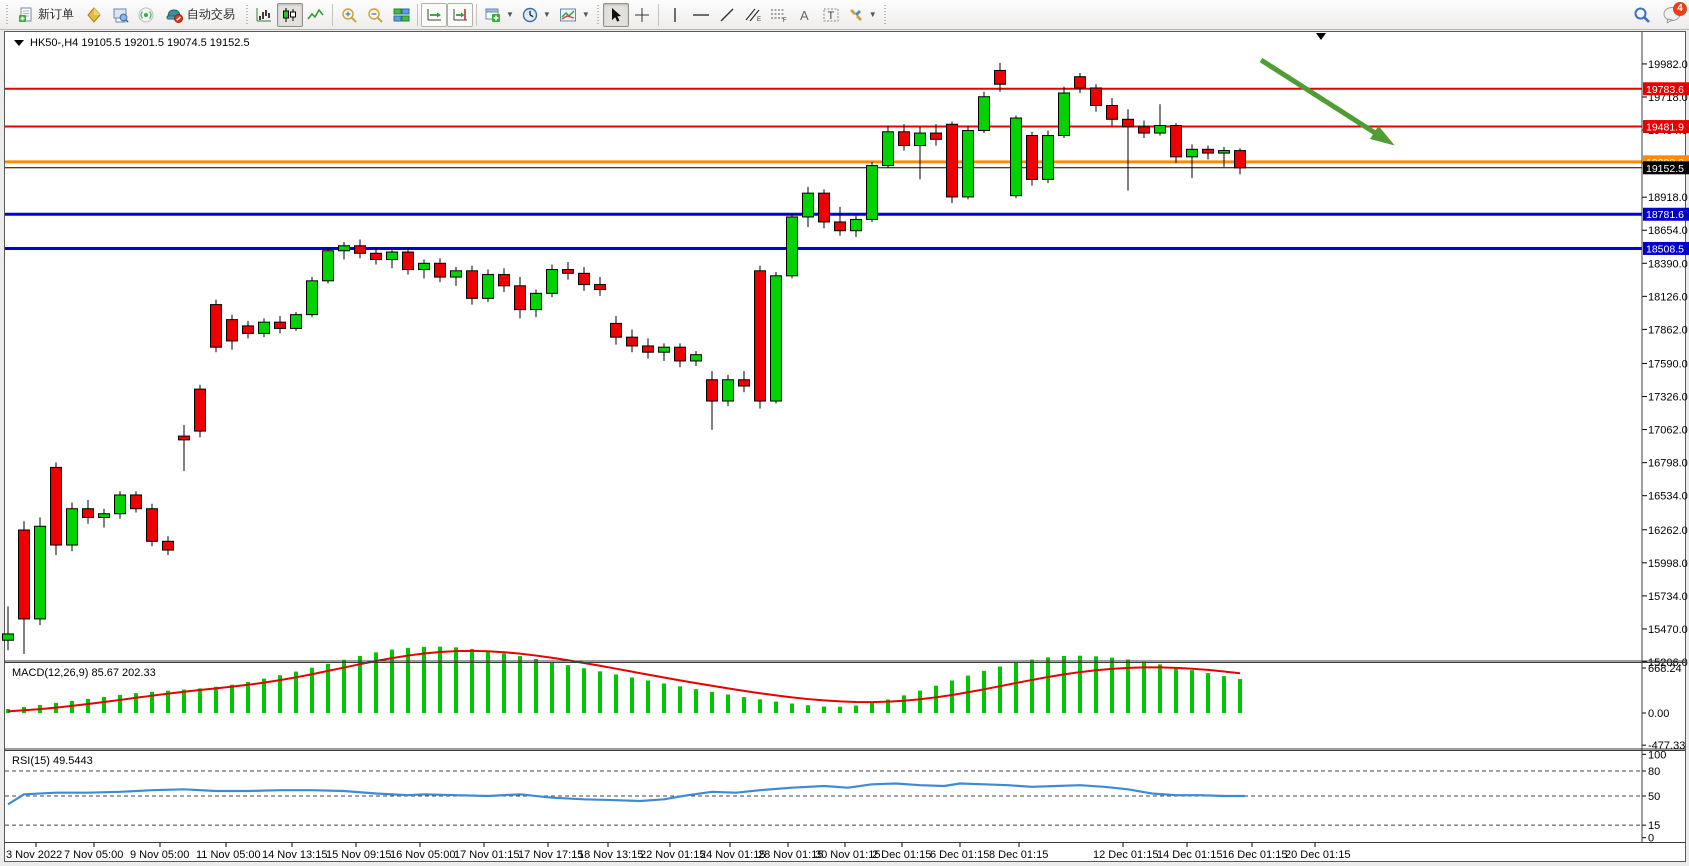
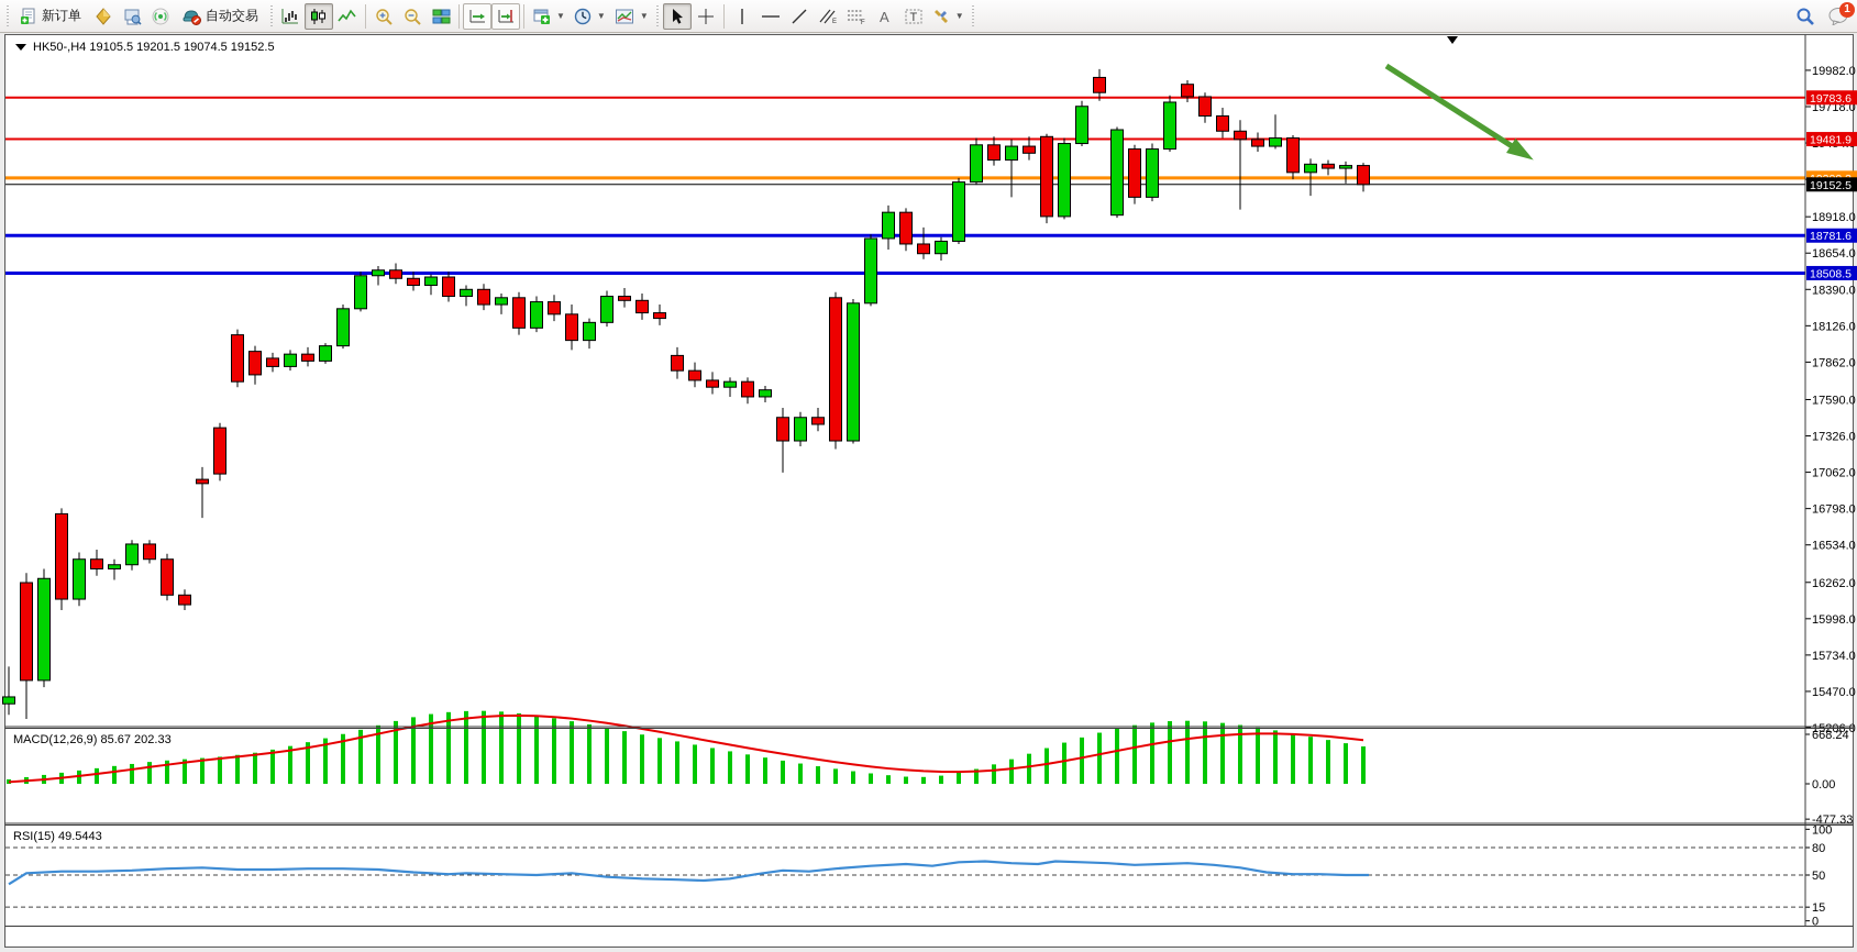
  新订单
  自动交易
  ▼
  ▼
  ▼
  A
  T
  ▼
- 4
+ 1
  19982.0
  19718.0
  18918.0
  18654.0
  18390.0
  18126.0
  17862.0
  17590.0
  17326.0
  17062.0
  16798.0
  16534.0
  16262.0
  15998.0
  15734.0
  15470.0
  19783.6
  19481.9
  19152.5
  18781.6
  18508.5
  668.24
  0.00
  -477.33
  100
  80
  50
  15
  0
  HK50-,H4 19105.5 19201.5 19074.5 19152.5
  MACD(12,26,9) 85.67 202.33
  RSI(15) 49.5443
- 3 Nov 2022
- 7 Nov 05:00
- 9 Nov 05:00
- 11 Nov 05:00
- 14 Nov 13:15
- 15 Nov 09:15
- 16 Nov 05:00
- 17 Nov 01:15
- 17 Nov 17:15
- 18 Nov 13:15
- 22 Nov 01:15
- 24 Nov 01:15
- 28 Nov 01:15
- 30 Nov 01:15
- 2 Dec 01:15
- 6 Dec 01:15
- 8 Dec 01:15
- 12 Dec 01:15
- 14 Dec 01:15
- 16 Dec 01:15
- 20 Dec 01:15
